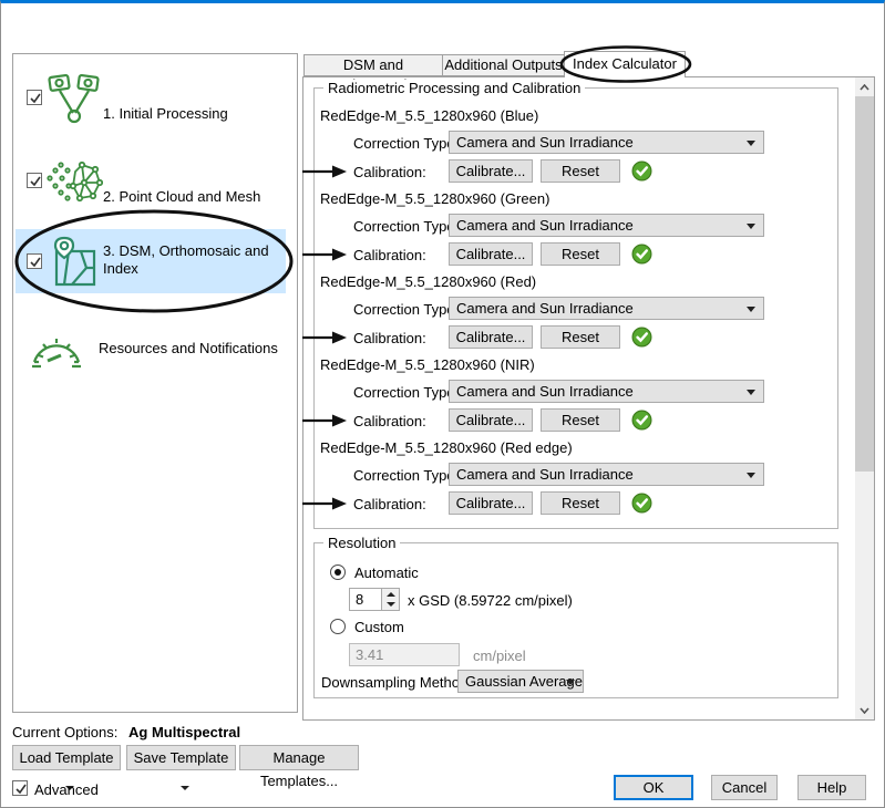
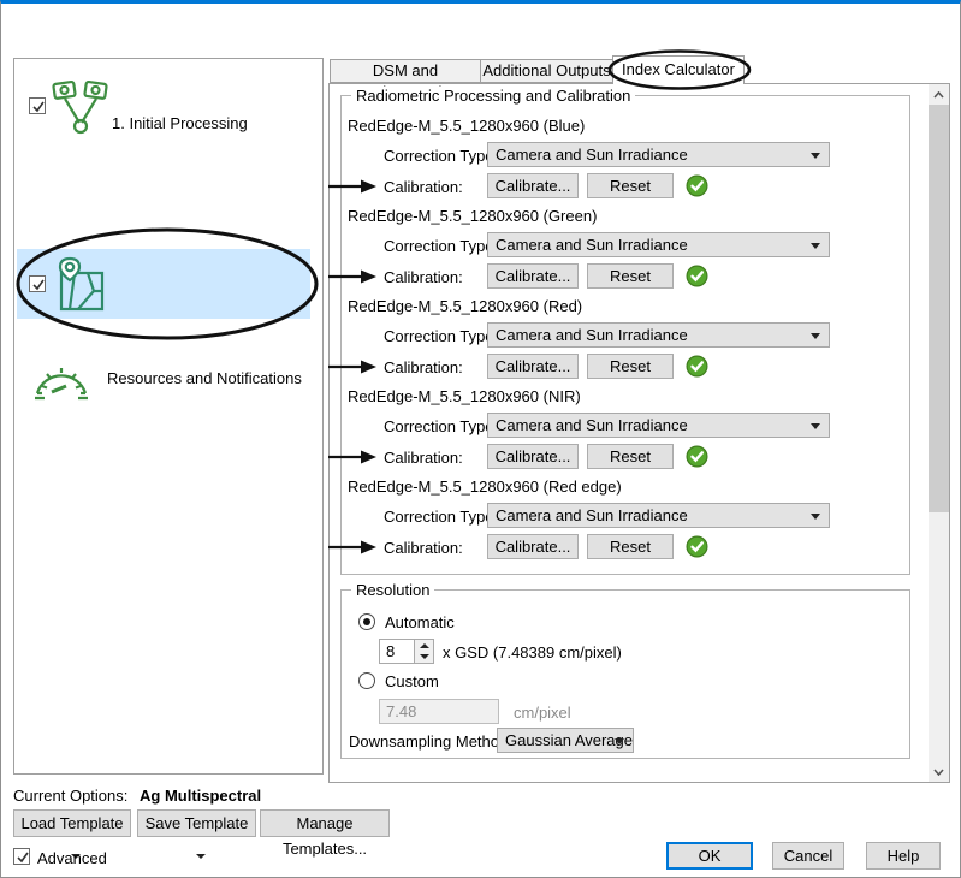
  1. Initial Processing
- 2. Point Cloud and Mesh
- 3. DSM, Orthomosaic and Index
  Resources and Notifications
  Additional Outputs
  Index Calculator
  Radiometric Processing and Calibration
  RedEdge-M_5.5_1280x960 (Blue)
  Correction Typ
  Camera and Sun Irradiance
  Calibration:
  Calibrate...
  Reset
  RedEdge-M_5.5_1280x960 (Green)
  Correction Typ
  Camera and Sun Irradiance
  Calibration:
  Calibrate...
  Reset
  RedEdge-M_5.5_1280x960 (Red)
  Correction Typ
  Camera and Sun Irradiance
  Calibration:
  Calibrate...
  Reset
  RedEdge-M_5.5_1280x960 (NIR)
  Correction Typ
  Camera and Sun Irradiance
  Calibration:
  Calibrate...
  Reset
  RedEdge-M_5.5_1280x960 (Red edge)
  Correction Typ
  Camera and Sun Irradiance
  Calibration:
  Calibrate...
  Reset
  Resolution
  Automatic
  8
- x GSD (8.59722 cm/pixel)
+ x GSD (7.48389 cm/pixel)
  Custom
- 3.41
+ 7.48
  cm/pixel
  Downsampling Metho
  Gaussian Average
  Current Options: Ag Multispectral
  Load Template
  Save Template
  Manage Templates...
  Advanced
  OK
  Cancel
  Help
